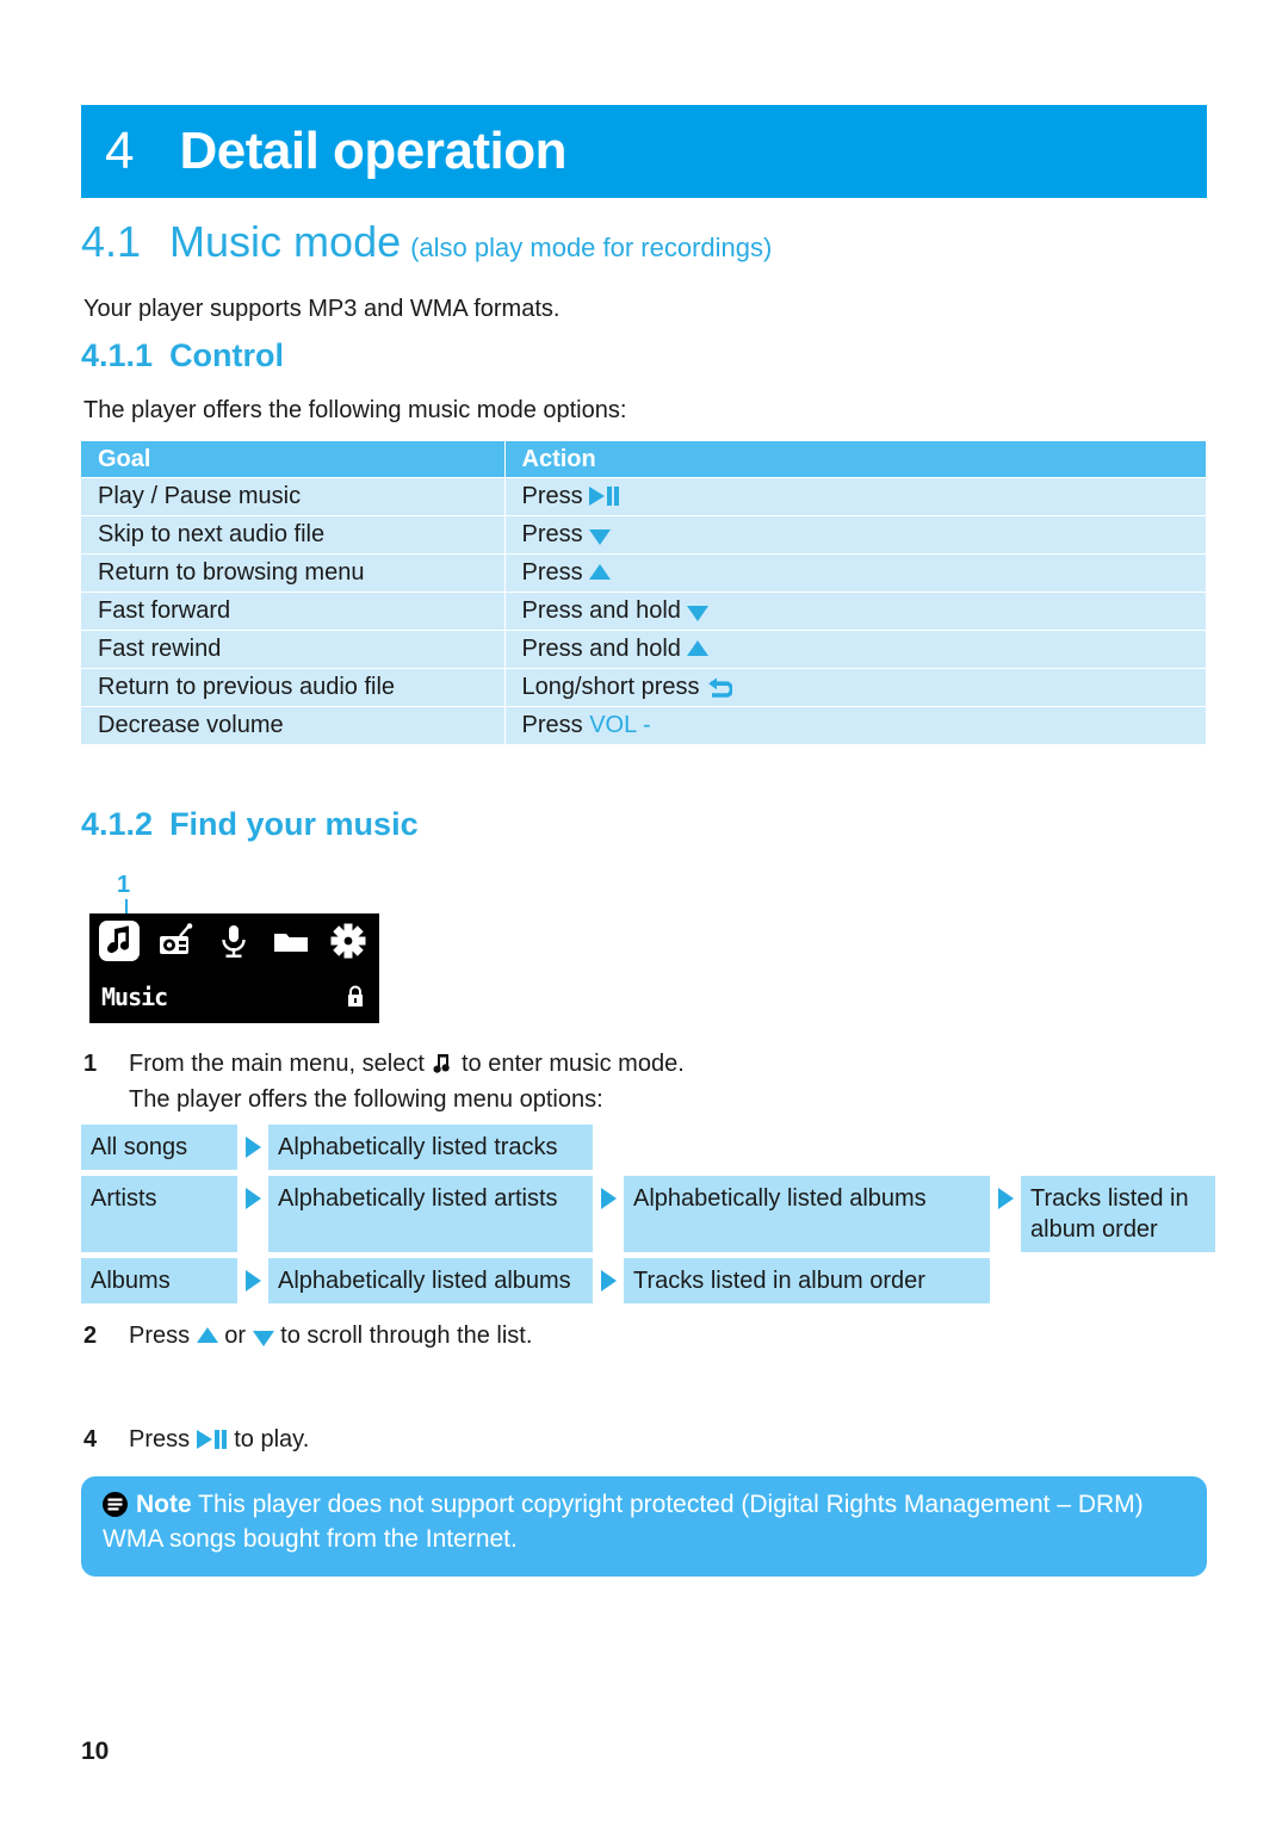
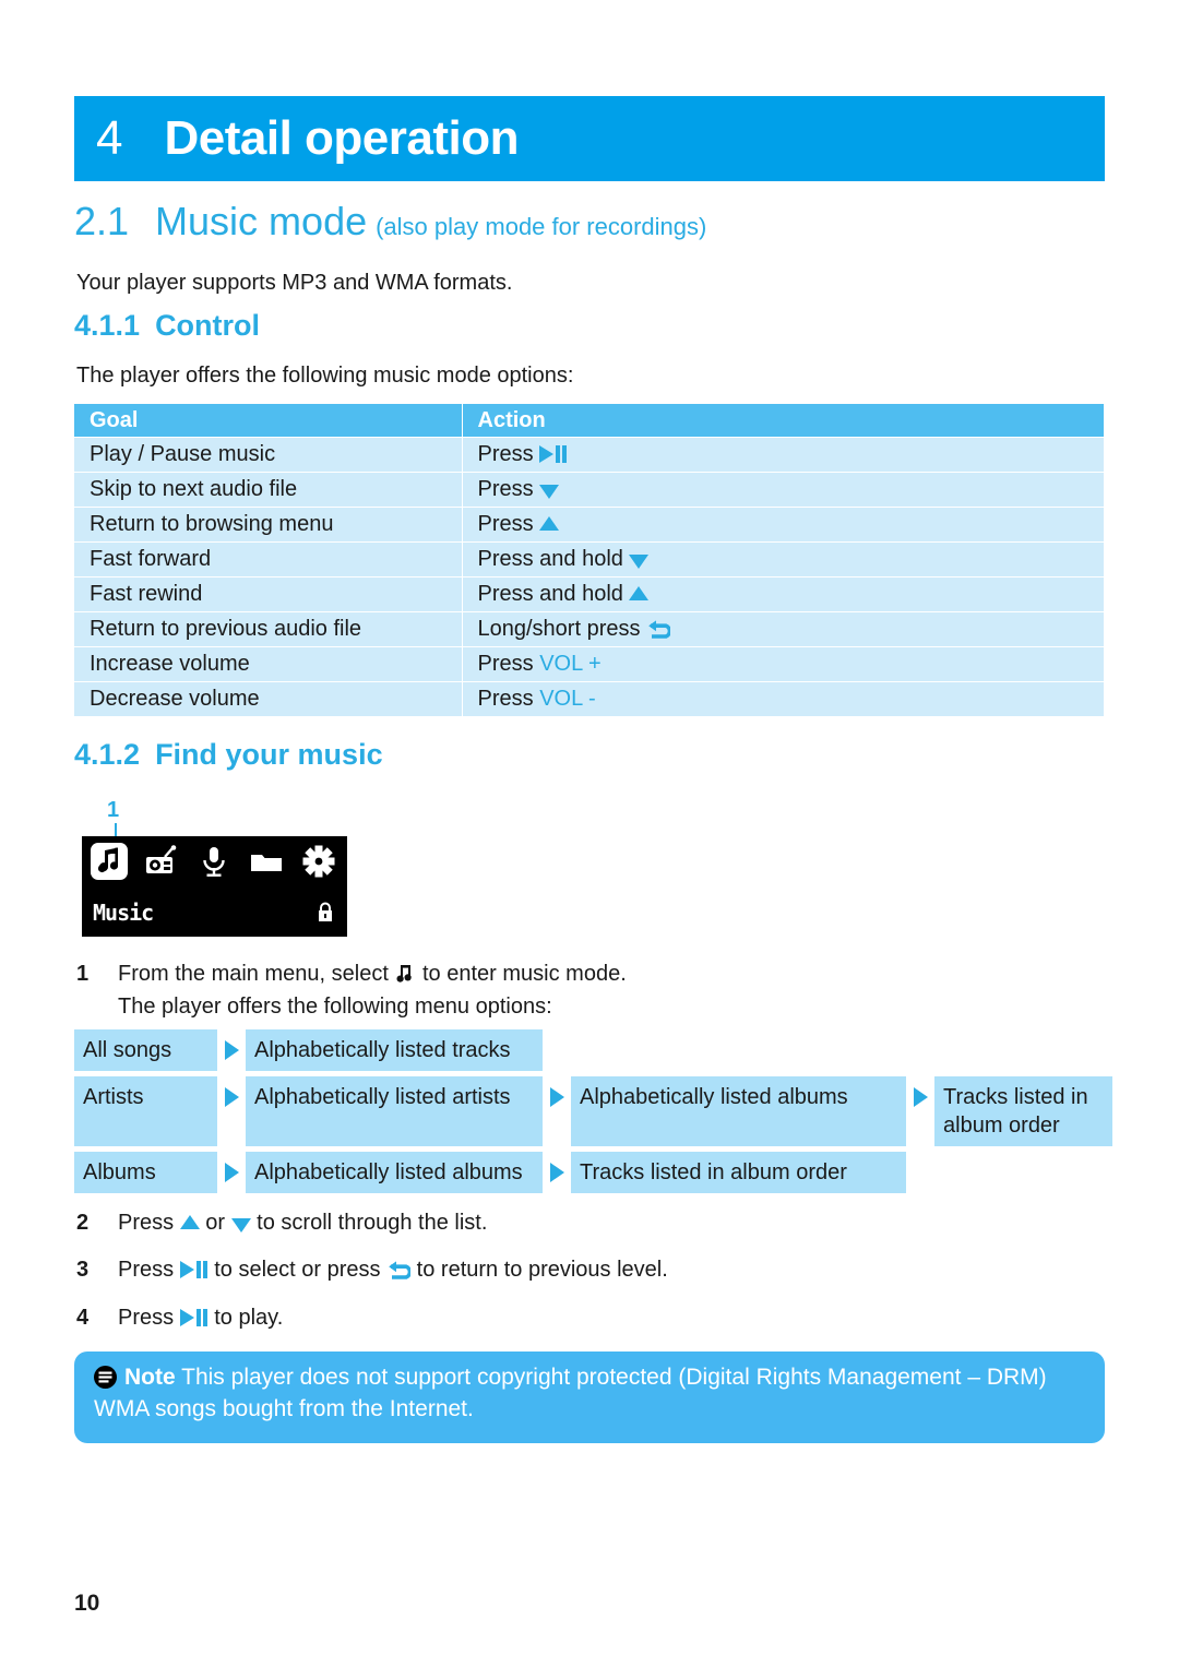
  4
  Detail operation
- 4.1
+ 2.1
  Music mode
  (also play mode for recordings)
  Your player supports MP3 and WMA formats.
  4.1.1
  Control
  The player offers the following music mode options:
  Goal	Action
  Play / Pause music	Press
  Skip to next audio file	Press
  Return to browsing menu	Press
  Fast forward	Press and hold
  Fast rewind	Press and hold
  Return to previous audio file	Long/short press
+ Increase volume	Press VOL +
  Decrease volume	Press VOL -
  4.1.2
  Find your music
  1
  Music
  1
  From the main menu, select to enter music mode.
  The player offers the following menu options:
  All songs
  Alphabetically listed tracks
  Artists
  Alphabetically listed artists
  Alphabetically listed albums
  Tracks listed in album order
  Albums
  Alphabetically listed albums
  Tracks listed in album order
  2
  Press or to scroll through the list.
+ 3
+ Press to select or press to return to previous level.
  4
  Press to play.
  Note This player does not support copyright protected (Digital Rights Management – DRM) WMA songs bought from the Internet.
  10
